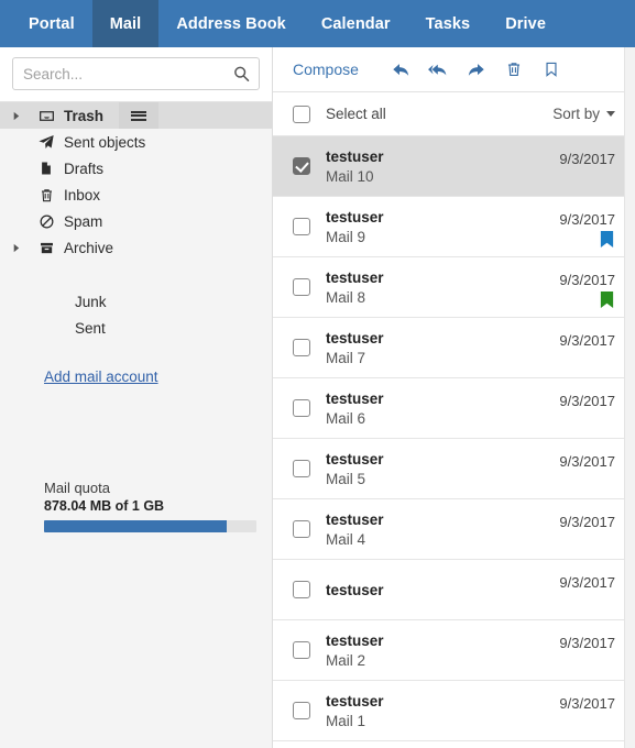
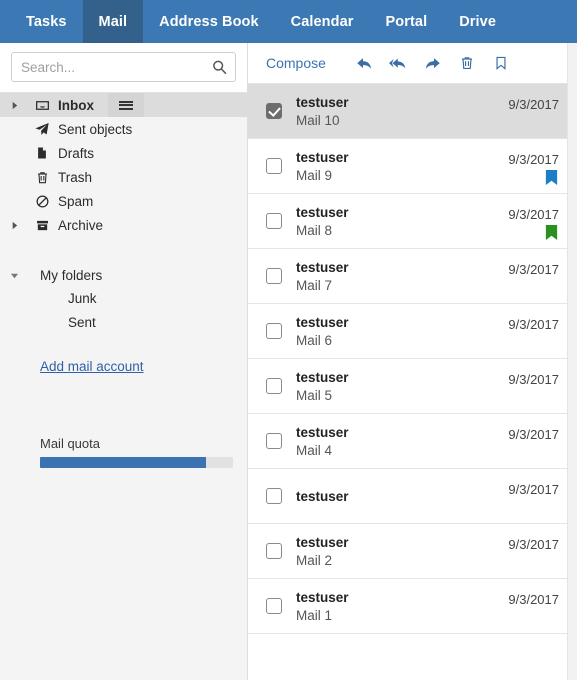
- Portal
+ Tasks
  Mail
  Address Book
  Calendar
- Tasks
+ Portal
  Drive
  Search...
- Trash
+ Inbox
  Sent objects
  Drafts
- Inbox
+ Trash
  Spam
  Archive
+ My folders
  Junk
  Sent
  Add mail account
  Mail quota
- 878.04 MB of 1 GB
  Compose
- Select all
- Sort by
  testuser
  Mail 10
  9/3/2017
  testuser
  Mail 9
  9/3/2017
  testuser
  Mail 8
  9/3/2017
  testuser
  Mail 7
  9/3/2017
  testuser
  Mail 6
  9/3/2017
  testuser
  Mail 5
  9/3/2017
  testuser
  Mail 4
  9/3/2017
  testuser
  9/3/2017
  testuser
  Mail 2
  9/3/2017
  testuser
  Mail 1
  9/3/2017
